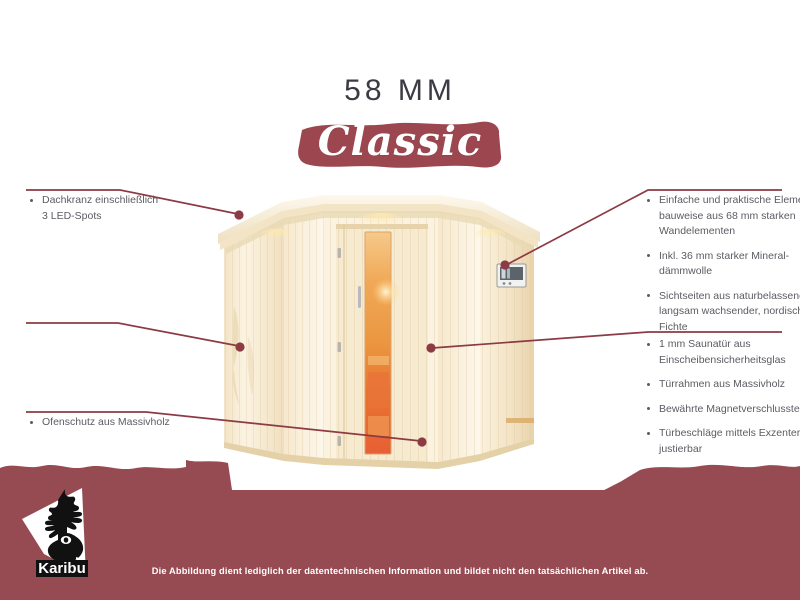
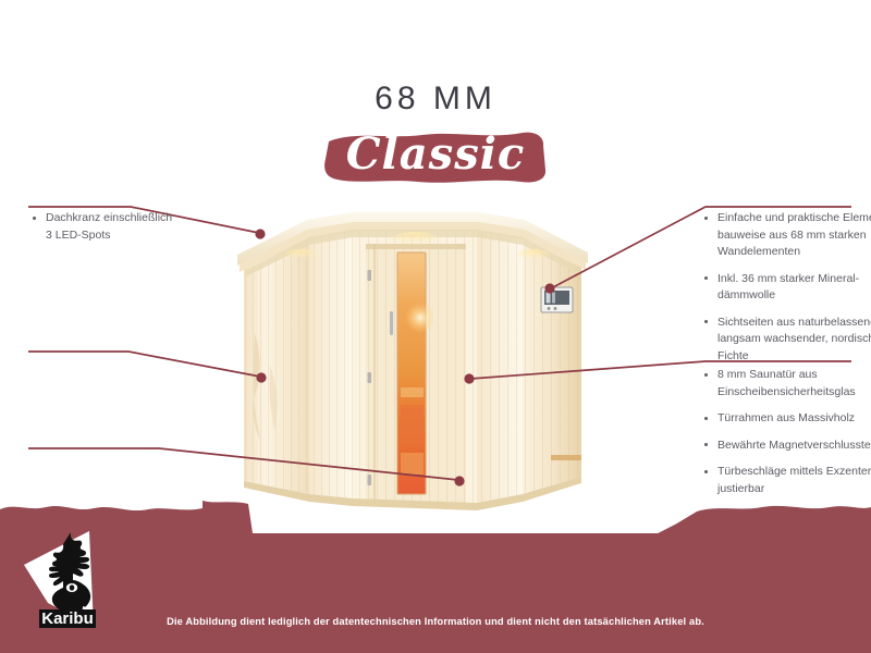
- Die Abbildung dient lediglich der datentechnischen Information und bildet nicht den tatsächlichen Artikel ab.
+ Die Abbildung dient lediglich der datentechnischen Information und dient nicht den tatsächlichen Artikel ab.
  Karibu
- 58 MM
+ 68 MM
  Classic
  Dachkranz einschließlich
  3 LED-Spots
- Ofenschutz aus Massivholz
  Einfache und praktische Elem
  bauweise aus 68 mm starken
  Wandelementen
  Inkl. 36 mm starker Mineral-
  dämmwolle
  Sichtseiten aus naturbelassen
  langsam wachsender, nordisc
  Fichte
- 1 mm Saunatür aus
+ 8 mm Saunatür aus
  Einscheibensicherheitsglas
  Türrahmen aus Massivholz
  Bewährte Magnetverschlusste
  Türbeschläge mittels Exzenter
  justierbar
